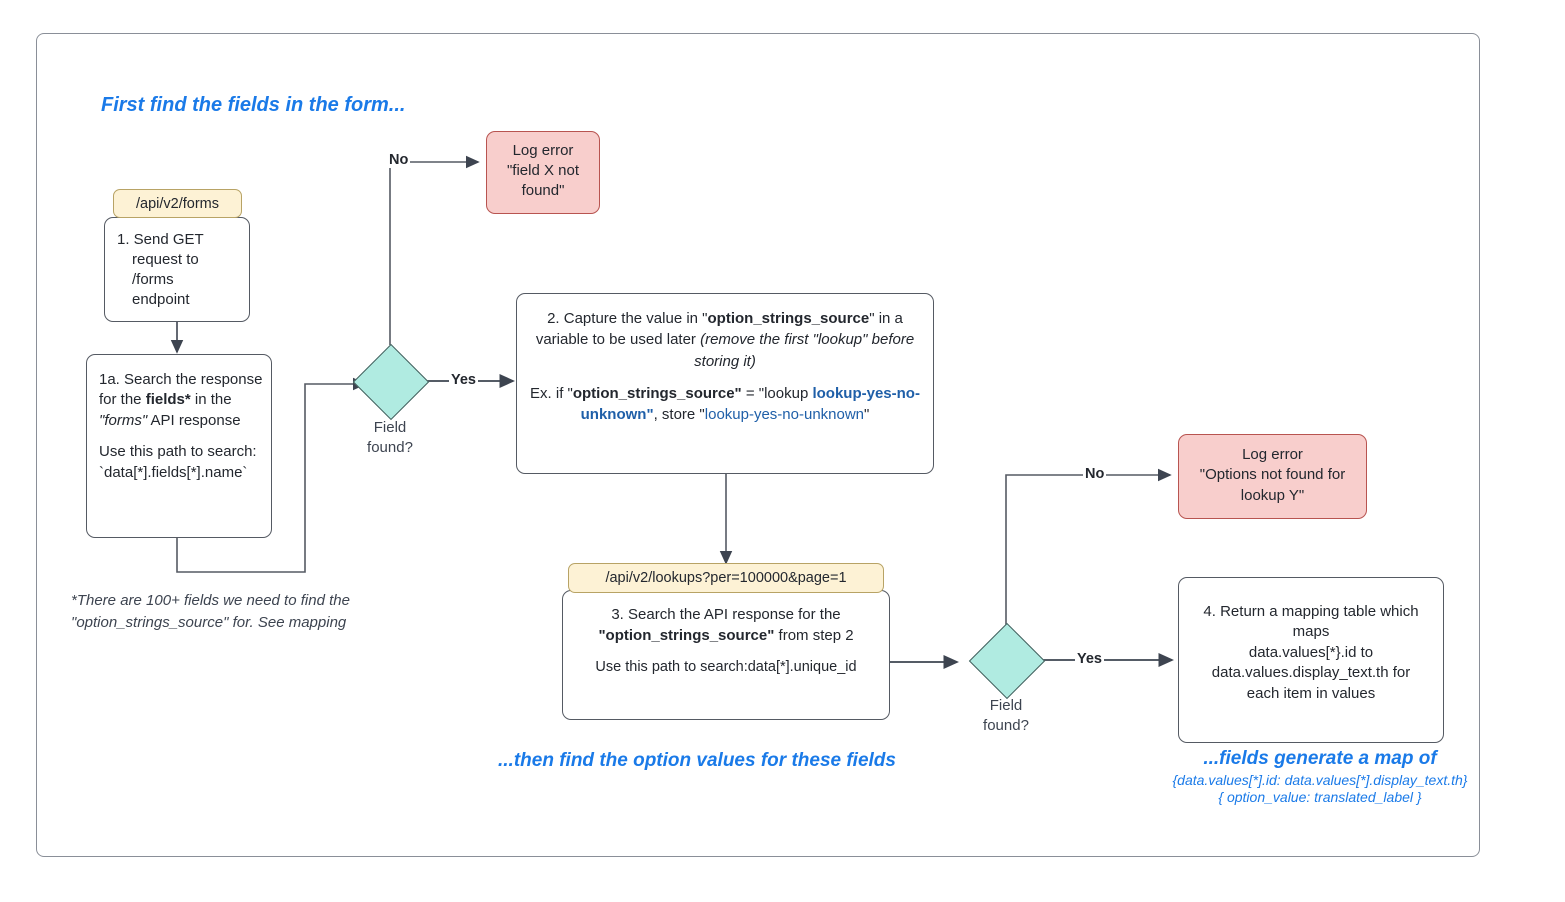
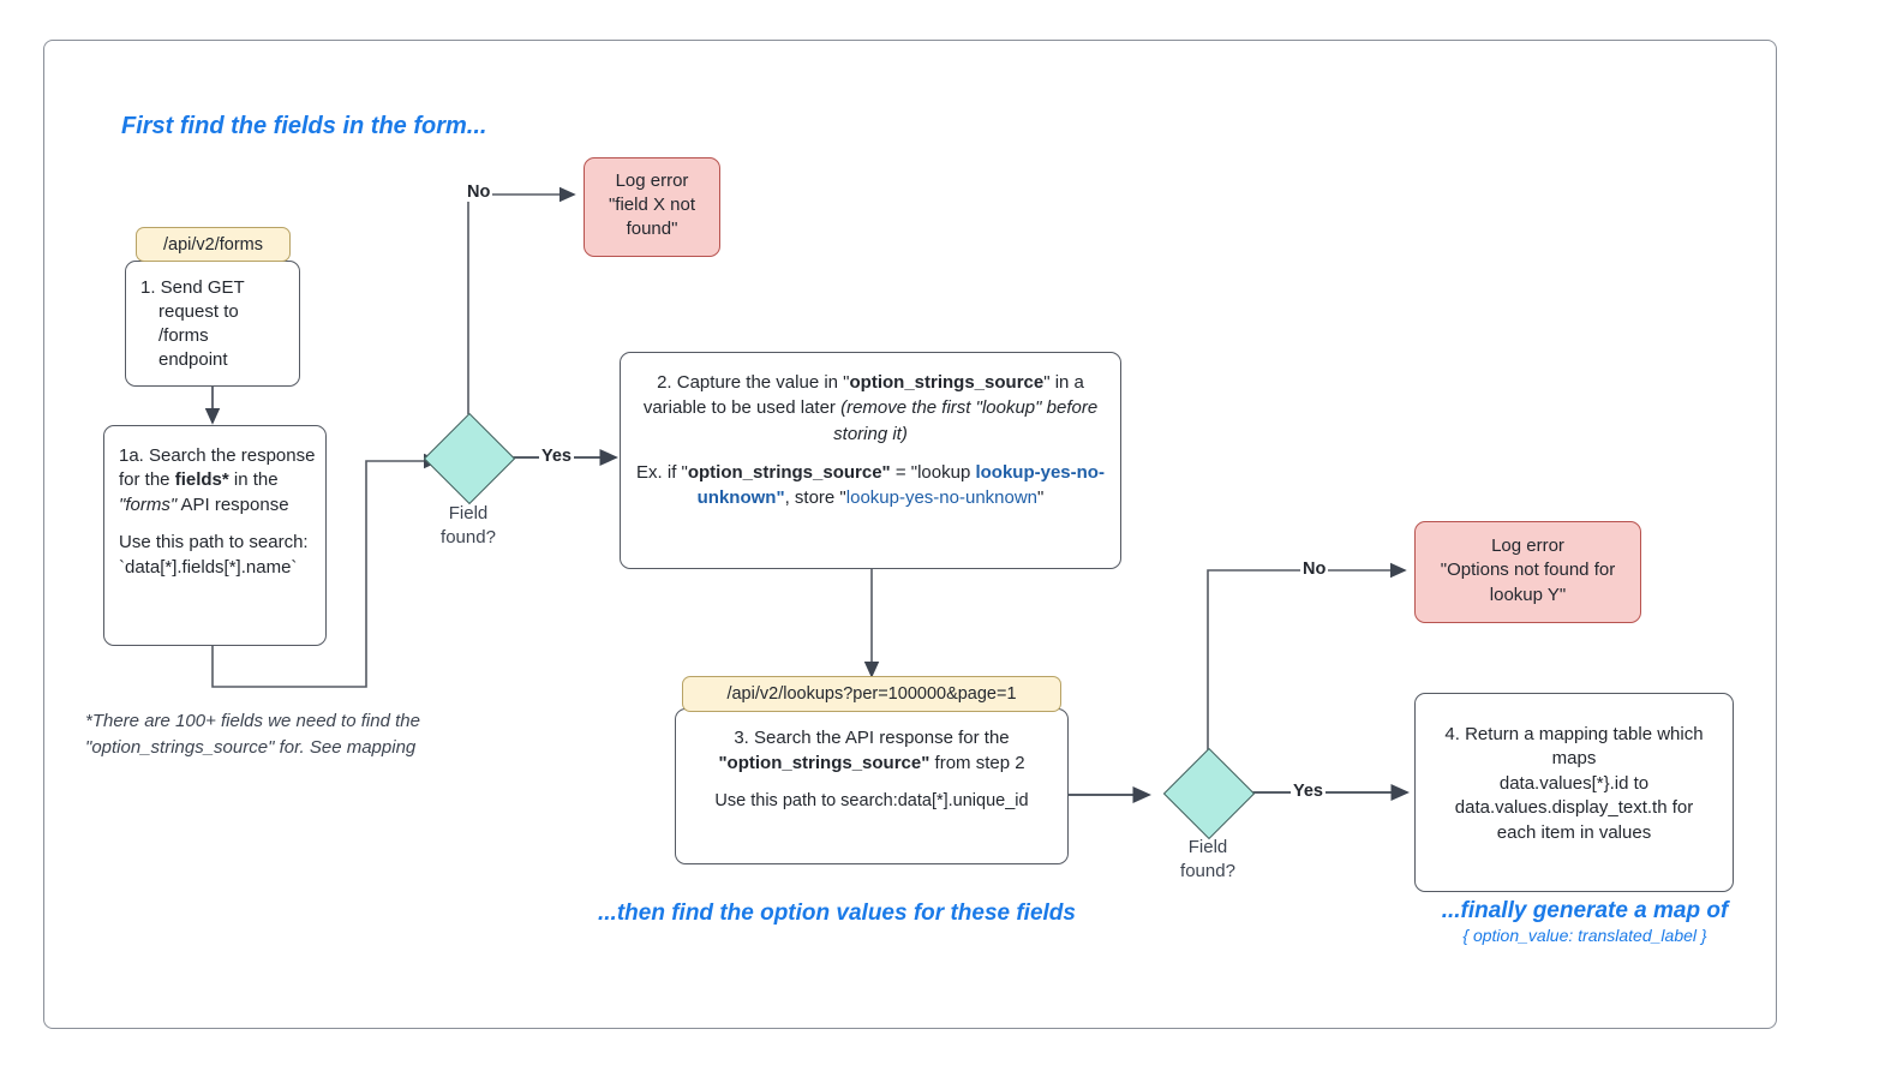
  First find the fields in the form...
  ...then find the option values for these fields
- ...fields generate a map of
+ ...finally generate a map of
- {data.values[*].id: data.values[*].display_text.th}
  { option_value: translated_label }
  /api/v2/forms
  /api/v2/lookups?per=100000&page=1
  1. Send GET
  request to
  /forms
  endpoint
  1a. Search the response for the fields* in the "forms" API response
  Use this path to search:
  `data[*].fields[*].name`
  2. Capture the value in "option_strings_source" in a variable to be used later (remove the first "lookup" before storing it)
  Ex. if "option_strings_source" = "lookup lookup-yes-no-unknown", store "lookup-yes-no-unknown"
  3. Search the API response for the "option_strings_source" from step 2
  Use this path to search:data[*].unique_id
  4. Return a mapping table which maps
  data.values[*}.id to
  data.values.display_text.th for
  each item in values
  Log error
  "field X not
  found"
  Log error
  "Options not found for
  lookup Y"
  Field
  found?
  Field
  found?
  No
  Yes
  No
  Yes
  *There are 100+ fields we need to find the
  "option_strings_source" for. See mapping
